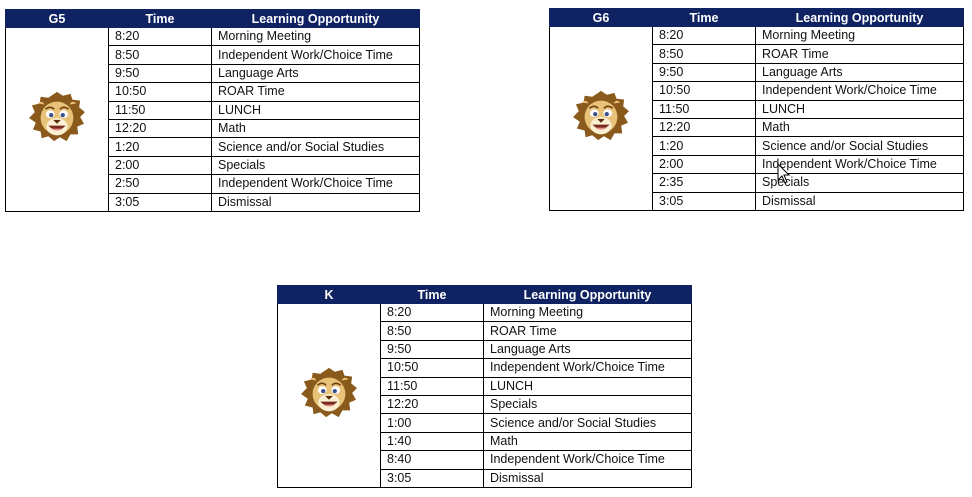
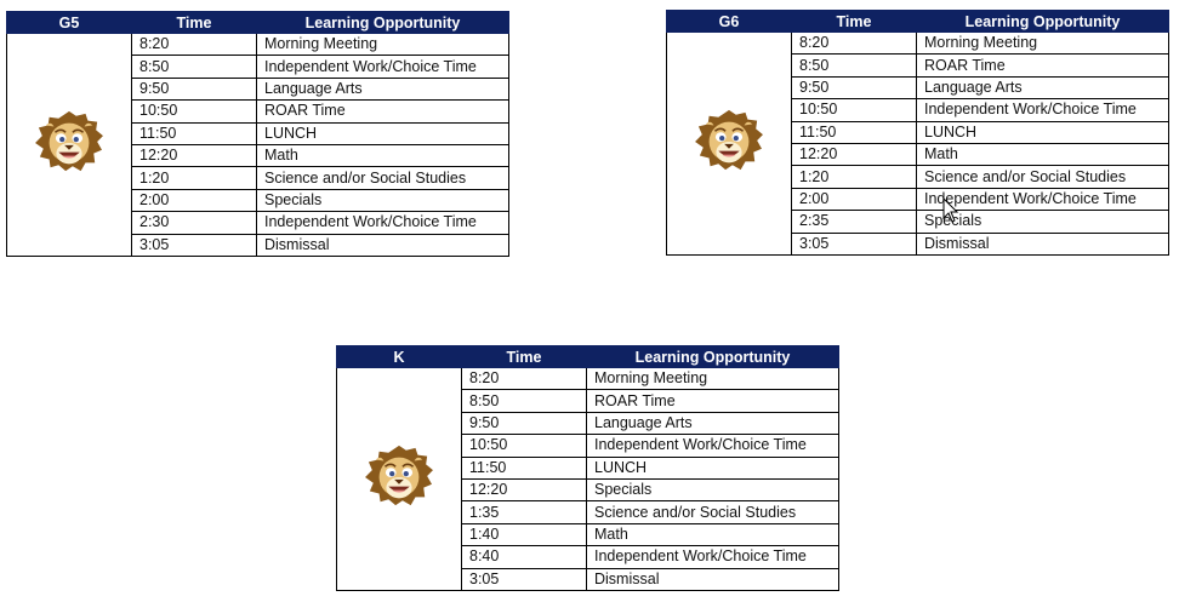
  G5	Time	Learning Opportunity
  	8:20	Morning Meeting
  8:50	Independent Work/Choice Time
  9:50	Language Arts
  10:50	ROAR Time
  11:50	LUNCH
  12:20	Math
  1:20	Science and/or Social Studies
  2:00	Specials
- 2:50	Independent Work/Choice Time
+ 2:30	Independent Work/Choice Time
  3:05	Dismissal
  G6	Time	Learning Opportunity
  	8:20	Morning Meeting
  8:50	ROAR Time
  9:50	Language Arts
  10:50	Independent Work/Choice Time
  11:50	LUNCH
  12:20	Math
  1:20	Science and/or Social Studies
  2:00	Independent Work/Choice Time
  2:35	Speials
  3:05	Dismissal
  K	Time	Learning Opportunity
  	8:20	Morning Meeting
  8:50	ROAR Time
  9:50	Language Arts
  10:50	Independent Work/Choice Time
  11:50	LUNCH
  12:20	Specials
- 1:00	Science and/or Social Studies
+ 1:35	Science and/or Social Studies
  1:40	Math
  8:40	Independent Work/Choice Time
  3:05	Dismissal
